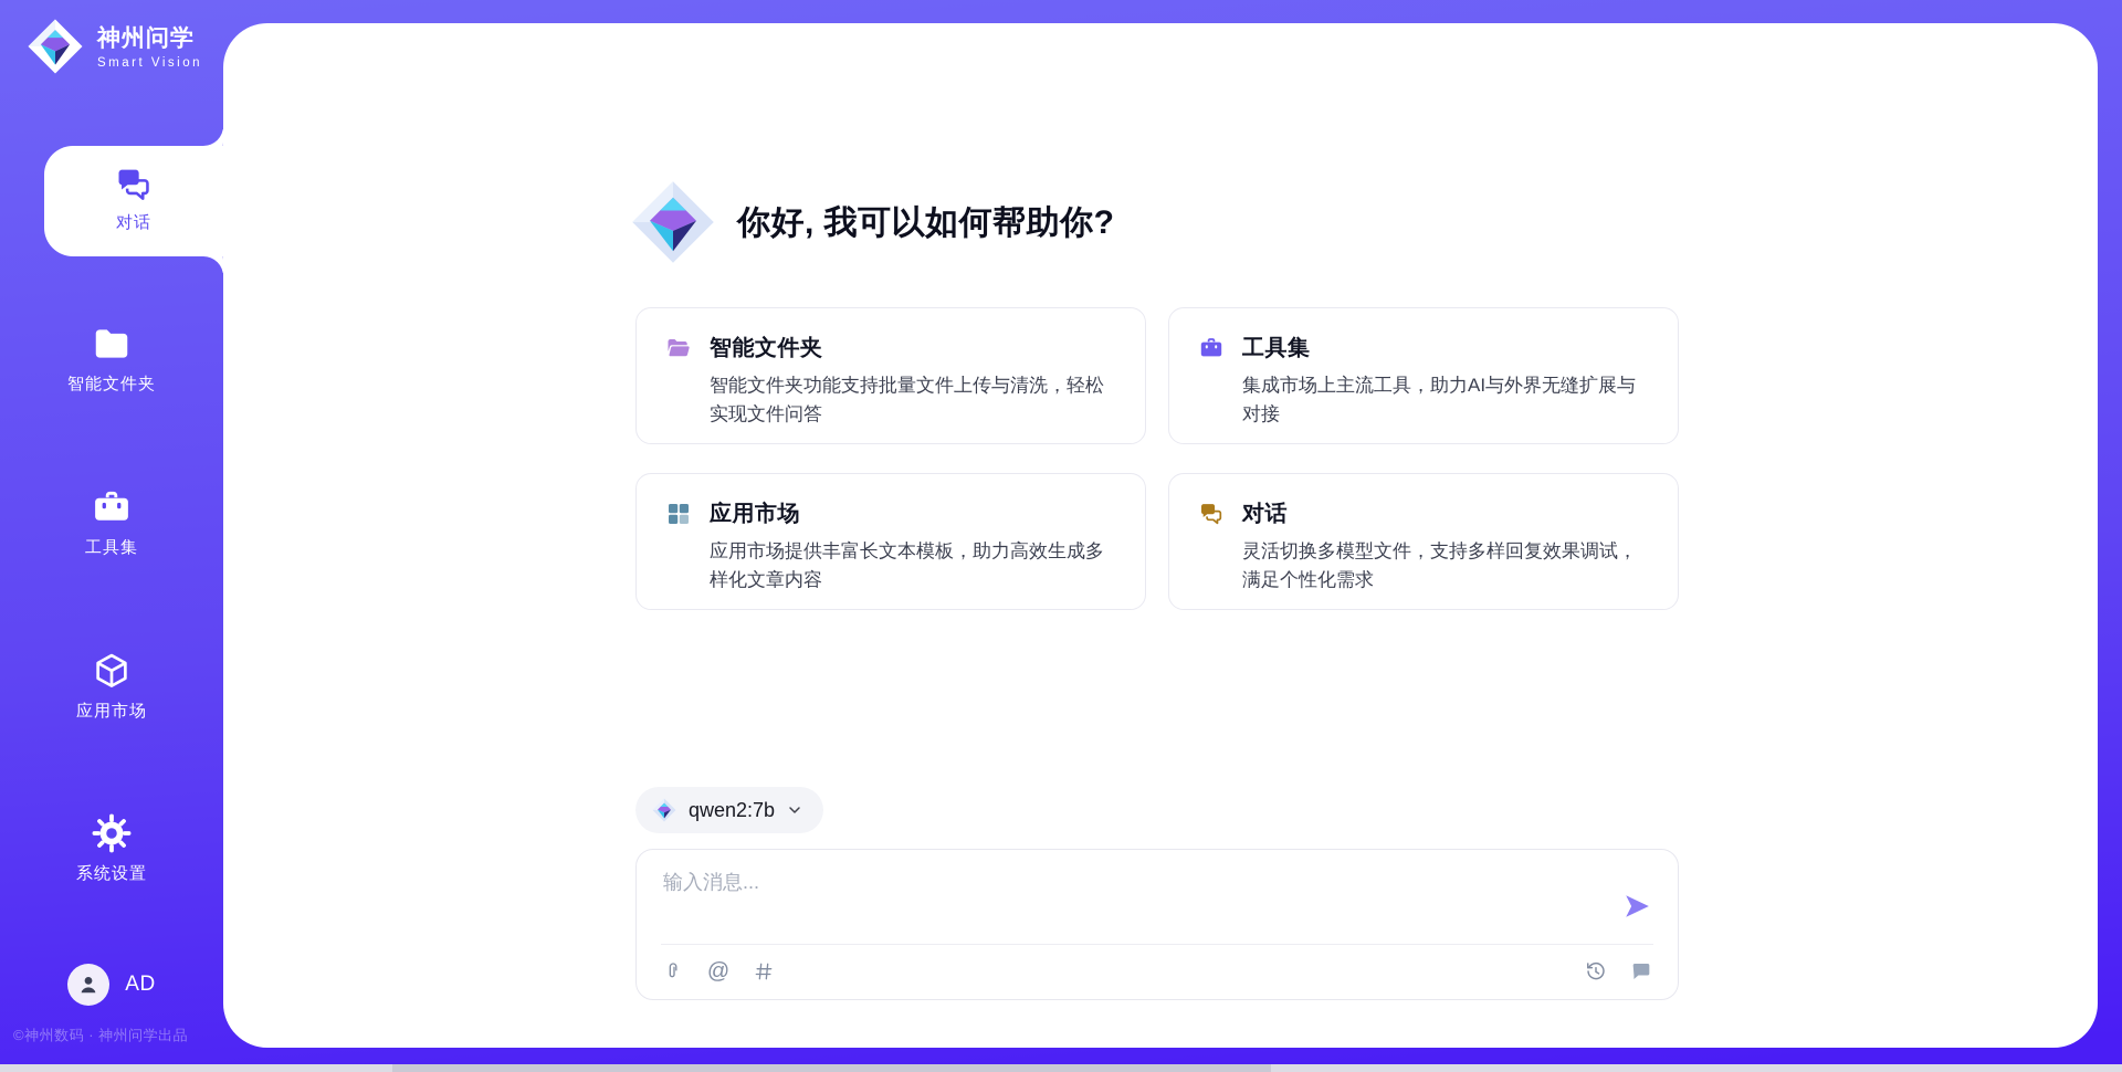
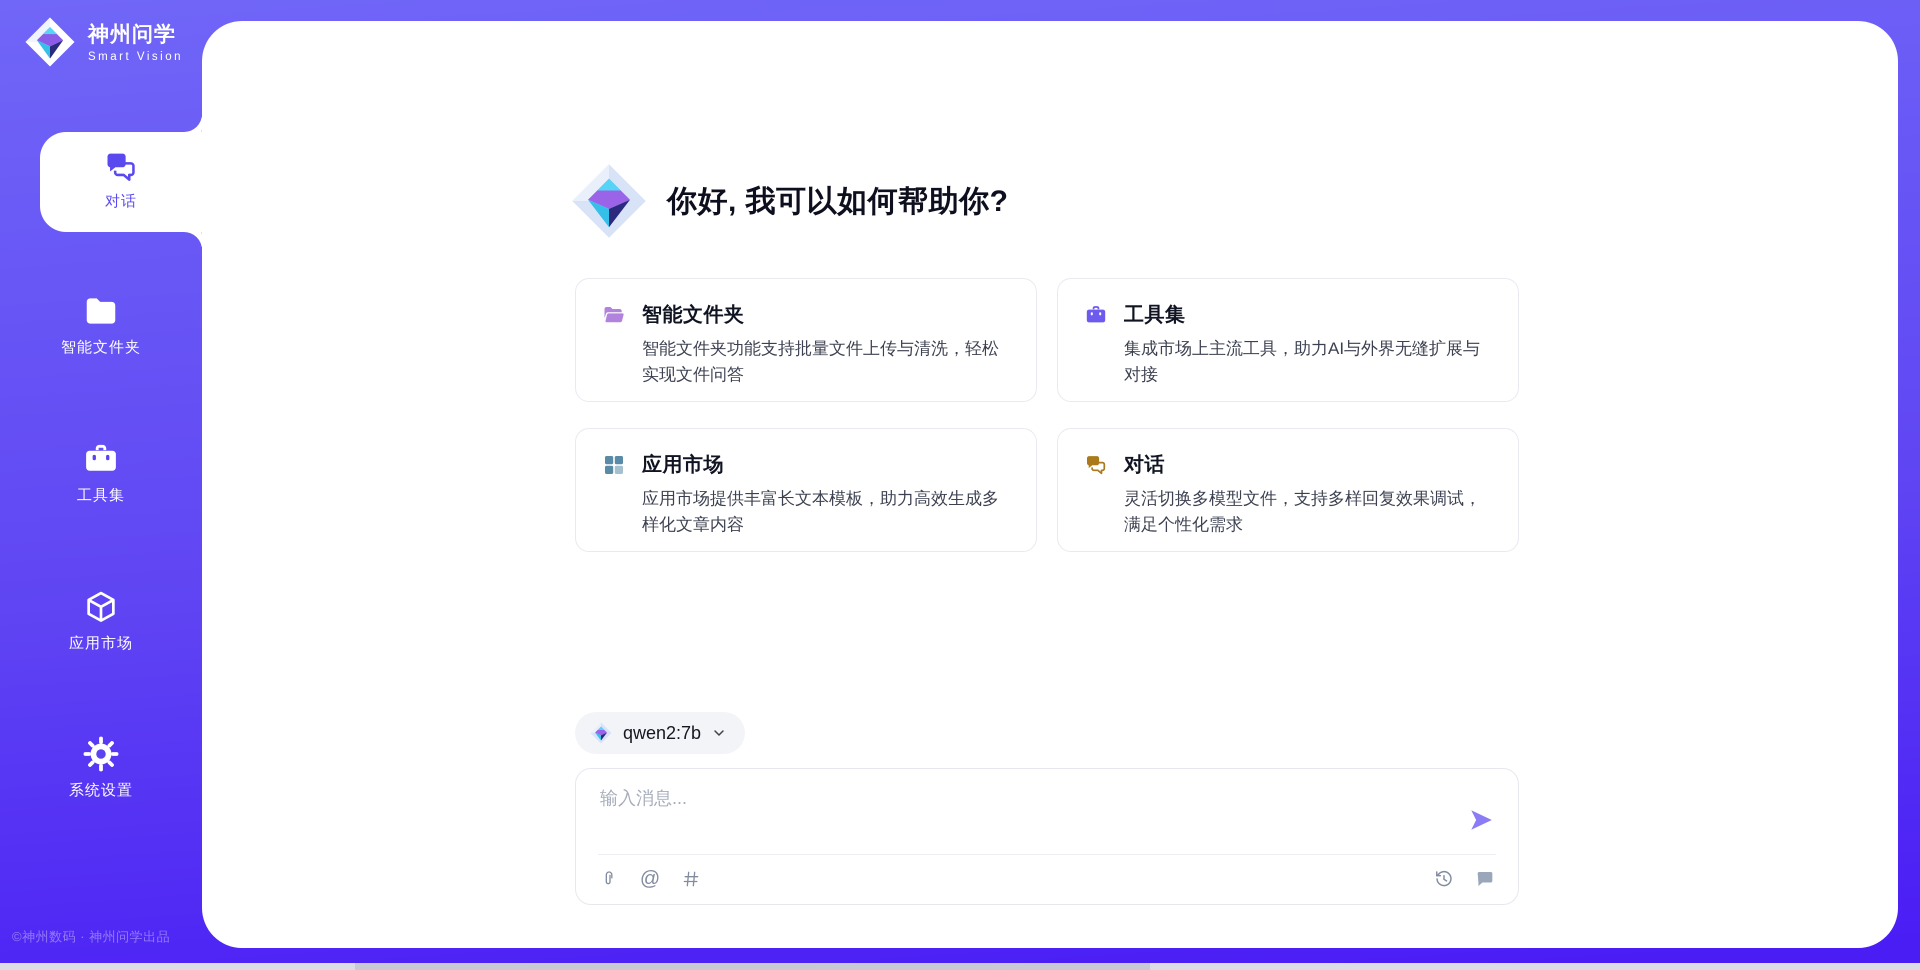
  神州问学
  Smart Vision
  对话
  智能文件夹
  工具集
  应用市场
  系统设置
- AD
  ©神州数码 · 神州问学出品
  你好, 我可以如何帮助你?
  智能文件夹
  智能文件夹功能支持批量文件上传与清洗，轻松实现文件问答
  工具集
  集成市场上主流工具，助力AI与外界无缝扩展与对接
  应用市场
  应用市场提供丰富长文本模板，助力高效生成多样化文章内容
  对话
  灵活切换多模型文件，支持多样回复效果调试，满足个性化需求
  qwen2:7b
  输入消息...
  @
